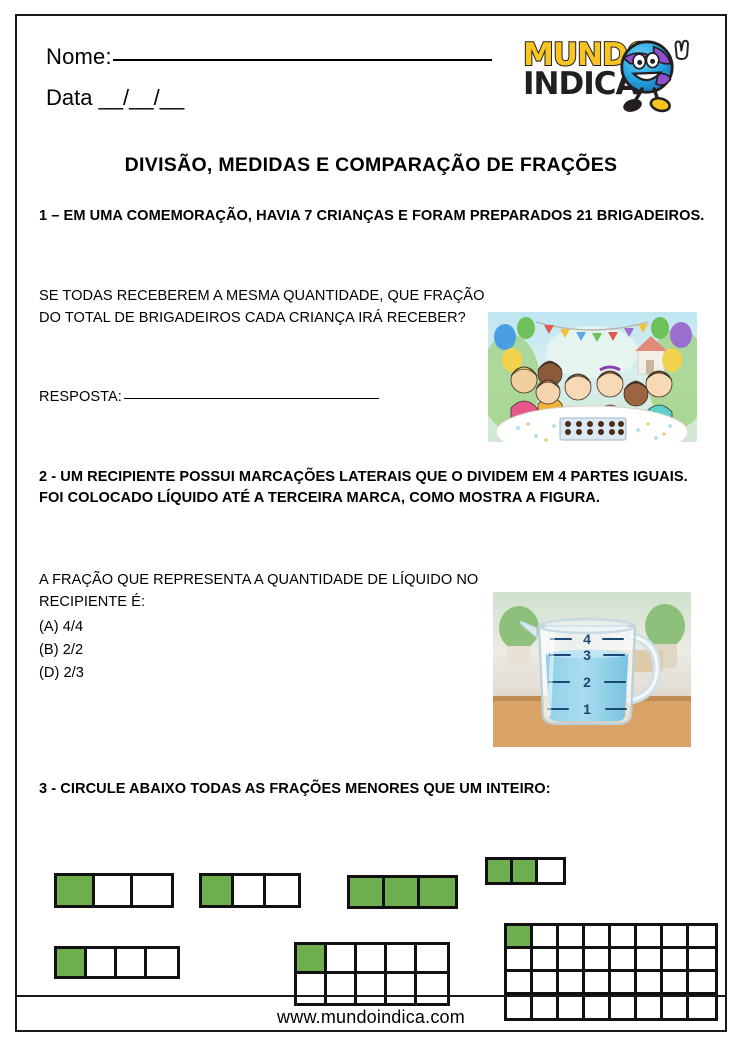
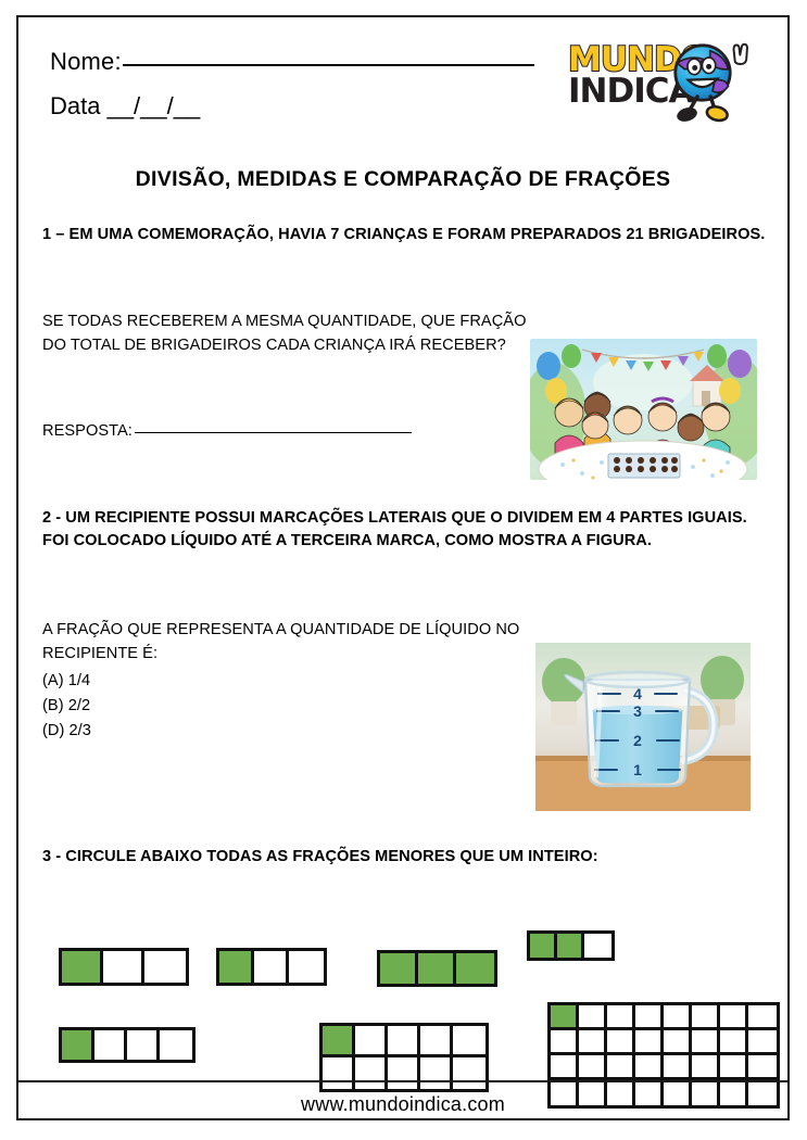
  Nome:
  Data __/__/__
  MUND
  INDIC
  DIVISÃO, MEDIDAS E COMPARAÇÃO DE FRAÇÕES
  1 – EM UMA COMEMORAÇÃO, HAVIA 7 CRIANÇAS E FORAM PREPARADOS 21 BRIGADEIROS.
  SE TODAS RECEBEREM A MESMA QUANTIDADE, QUE FRAÇÃO DO TOTAL DE BRIGADEIROS CADA CRIANÇA IRÁ RECEBER?
  RESPOSTA:
  2 - UM RECIPIENTE POSSUI MARCAÇÕES LATERAIS QUE O DIVIDEM EM 4 PARTES IGUAIS. FOI COLOCADO LÍQUIDO ATÉ A TERCEIRA MARCA, COMO MOSTRA A FIGURA.
  A FRAÇÃO QUE REPRESENTA A QUANTIDADE DE LÍQUIDO NO RECIPIENTE É:
- (A) 4/4
+ (A) 1/4
  (B) 2/2
  (D) 2/3
  4
  3
  2
  1
  3 - CIRCULE ABAIXO TODAS AS FRAÇÕES MENORES QUE UM INTEIRO:
  www.mundoindica.com
